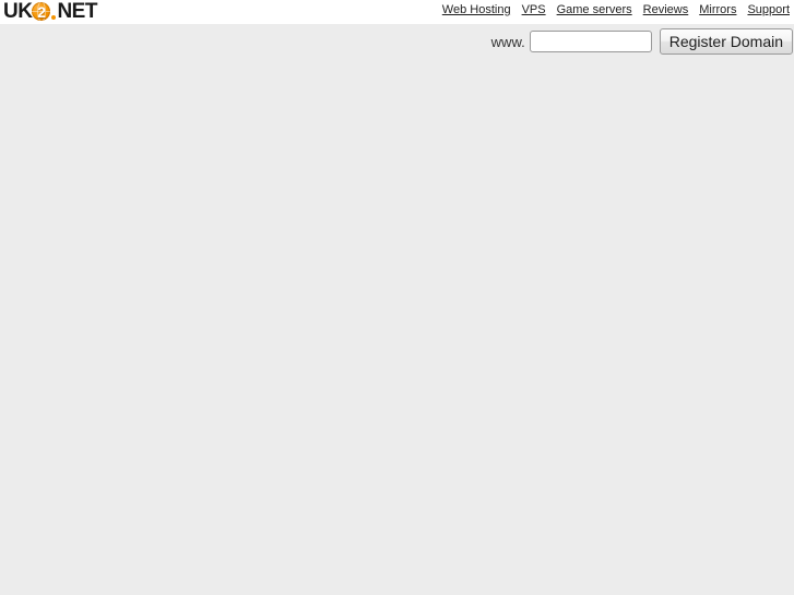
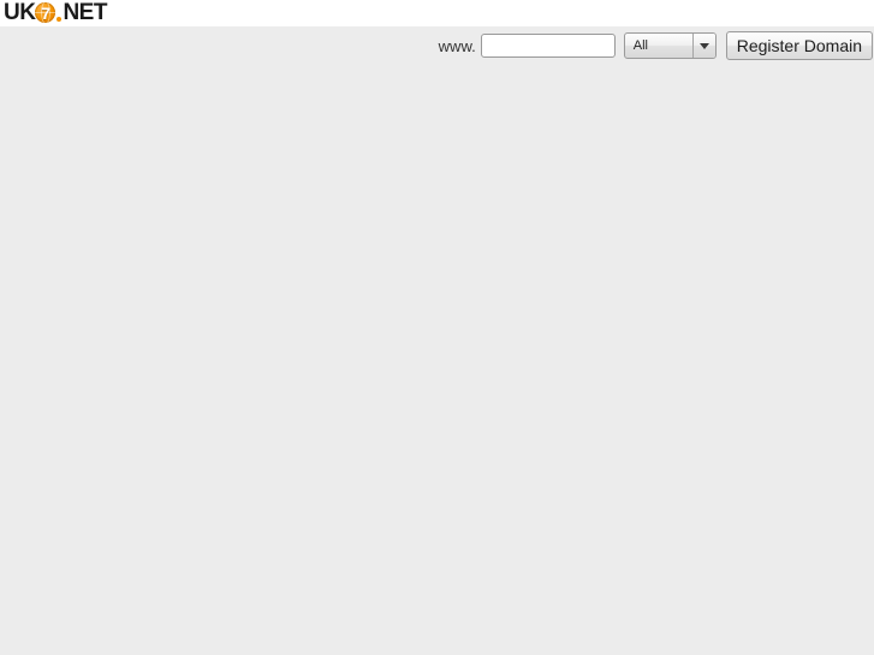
  UK
- 2
+ 7
  NET
- Web Hosting
- VPS
- Game servers
- Reviews
- Mirrors
- Support
  www.
+ All
  Register Domain
